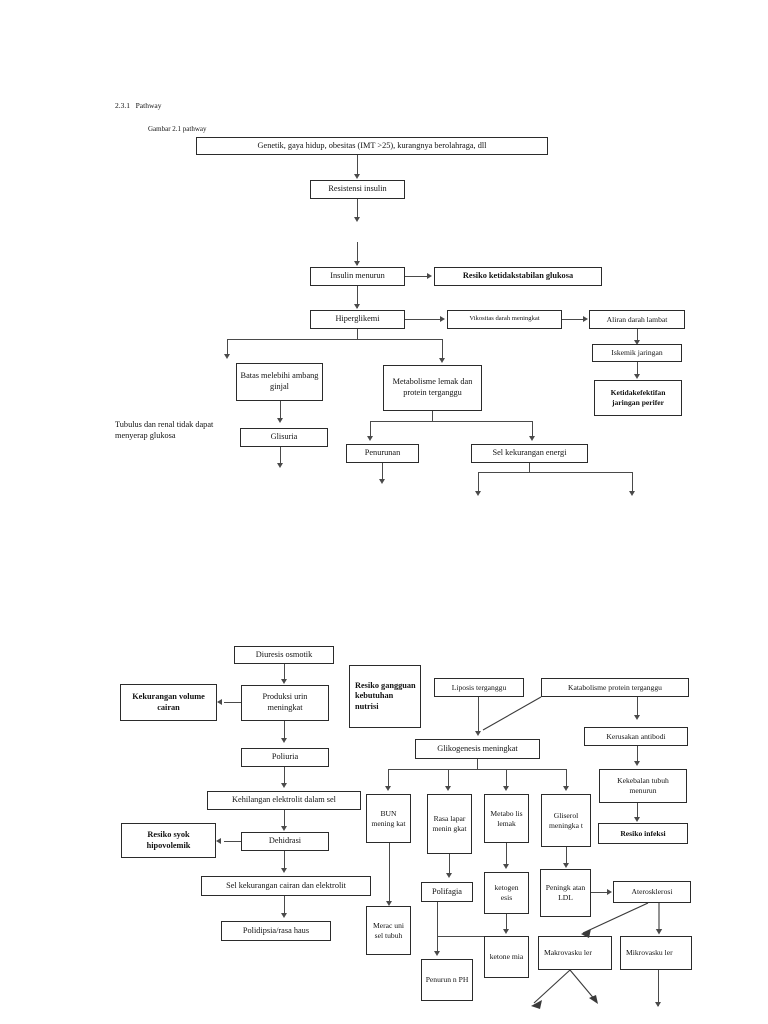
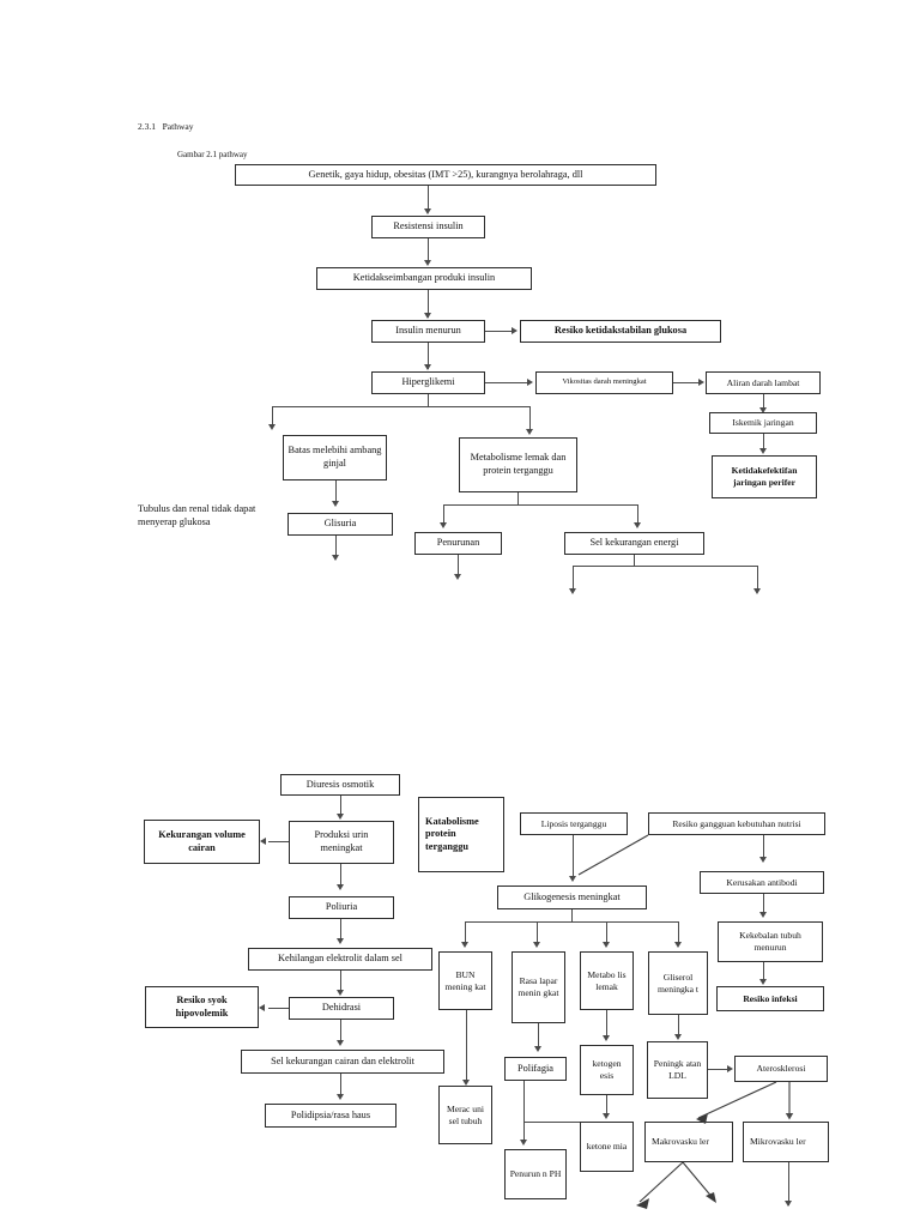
  2.3.1 Pathway
  Gambar 2.1 pathway
  Genetik, gaya hidup, obesitas (IMT >25), kurangnya berolahraga, dll
  Resistensi insulin
+ Ketidakseimbangan produki insulin
  Insulin menurun
  Resiko ketidakstabilan glukosa
  Hiperglikemi
  Aliran darah lambat
  Iskemik jaringan
  Ketidakefektifan jaringan perifer
  Batas melebihi ambang ginjal
  Glisuria
  Tubulus dan renal tidak dapat
  menyerap glukosa
  Metabolisme lemak dan protein terganggu
  Penurunan
  Sel kekurangan energi
  Diuresis osmotik
  Kekurangan volume cairan
  Produksi urin meningkat
- Resiko gangguan kebutuhan nutrisi
+ Katabolisme protein terganggu
  Liposis terganggu
- Katabolisme protein terganggu
+ Resiko gangguan kebutuhan nutrisi
  Poliuria
  Glikogenesis meningkat
  Kerusakan antibodi
  Kehilangan elektrolit dalam sel
  Kekebalan tubuh menurun
  BUN mening kat
  Rasa lapar menin gkat
  Metabo lis lemak
  Gliserol meningka t
  Resiko syok hipovolemik
  Dehidrasi
  Resiko infeksi
  Polifagia
  ketogen esis
  Peningk atan LDL
  Aterosklerosi
  Sel kekurangan cairan dan elektrolit
  Merac uni sel tubuh
  ketone mia
  Makrovasku ler
  Mikrovasku ler
  Polidipsia/rasa haus
  Penurun n PH
